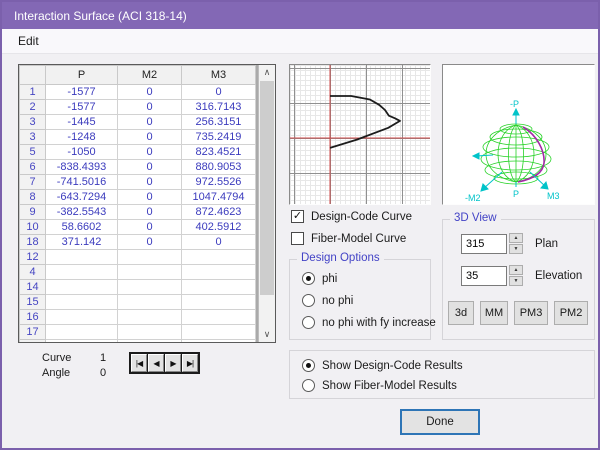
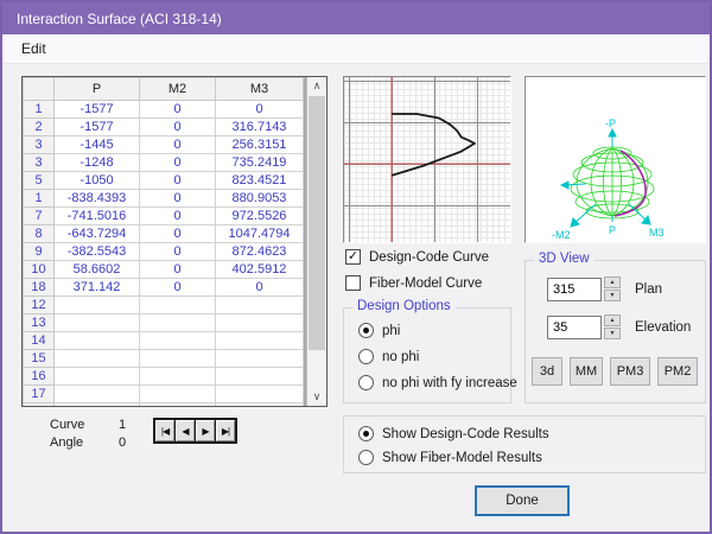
  Interaction Surface (ACI 318-14)
  Edit
  	P	M2	M3
  1	-1577	0	0
  2	-1577	0	316.7143
  3	-1445	0	256.3151
  3	-1248	0	735.2419
  5	-1050	0	823.4521
- 6	-838.4393	0	880.9053
+ 1	-838.4393	0	880.9053
  7	-741.5016	0	972.5526
  8	-643.7294	0	1047.4794
  9	-382.5543	0	872.4623
  10	58.6602	0	402.5912
  18	371.142	0	0
  12
- 4
+ 13
  14
  15
  16
  17
  ∧
  ∨
  Curve
  1
  Angle
  0
  |◀
  ◀
  ▶
  ▶|
  -P
  P
  -M2
  M3
  ✓
  Design-Code Curve
  Fiber-Model Curve
  Design Options
  phi
  no phi
  no phi with fy increase
  3D View
  315
  Plan
  35
  Elevation
  3d
  MM
  PM3
  PM2
  Show Design-Code Results
  Show Fiber-Model Results
  Done
